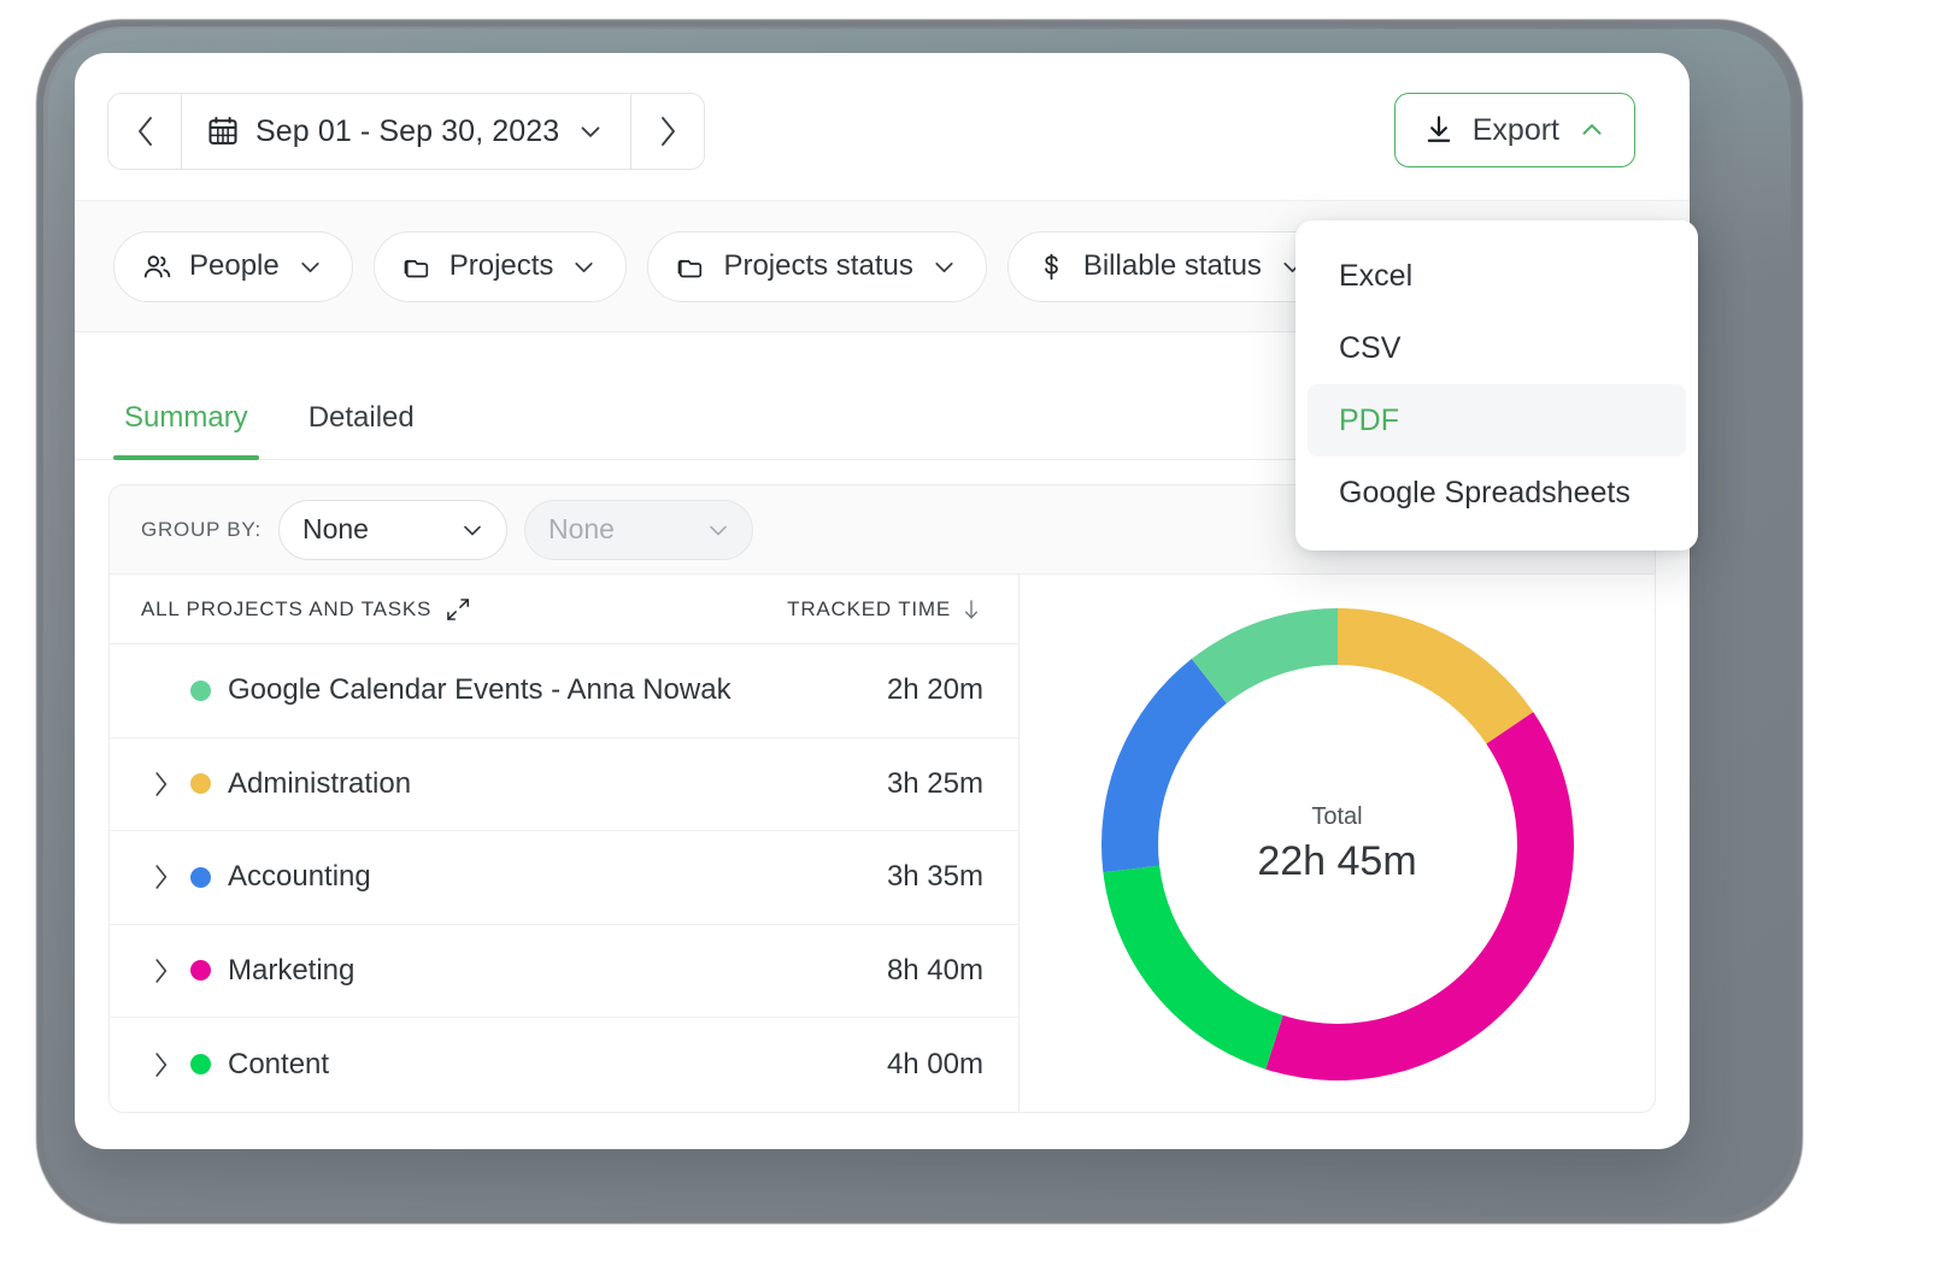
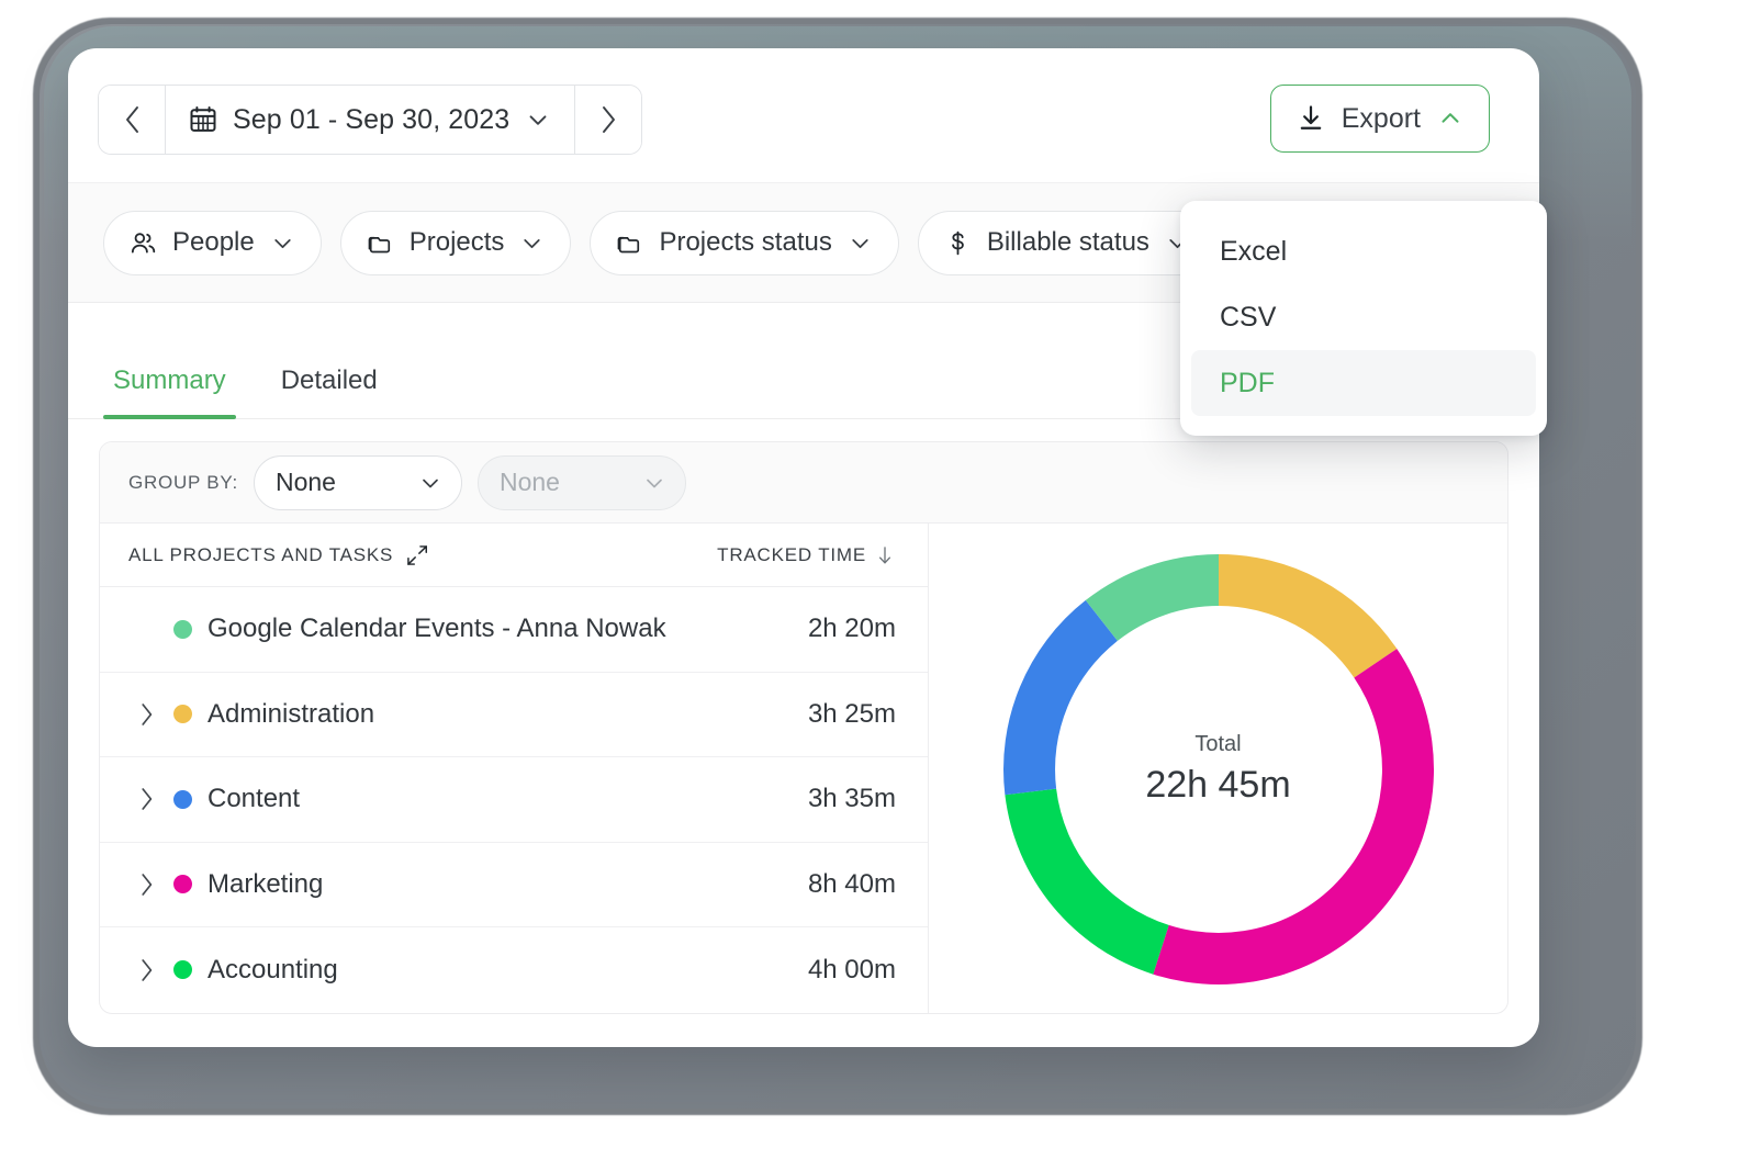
  Sep 01 - Sep 30, 2023
  Export
  Excel
  CSV
  PDF
- Google Spreadsheets
  People
  Projects
  Projects status
  Billable status
  Summary
  Detailed
  GROUP BY:
  None
  None
  ALL PROJECTS AND TASKS
  TRACKED TIME
  Google Calendar Events - Anna Nowak
  2h 20m
  Administration
  3h 25m
- Accounting
+ Content
  3h 35m
  Marketing
  8h 40m
- Content
+ Accounting
  4h 00m
  Total
  22h 45m
